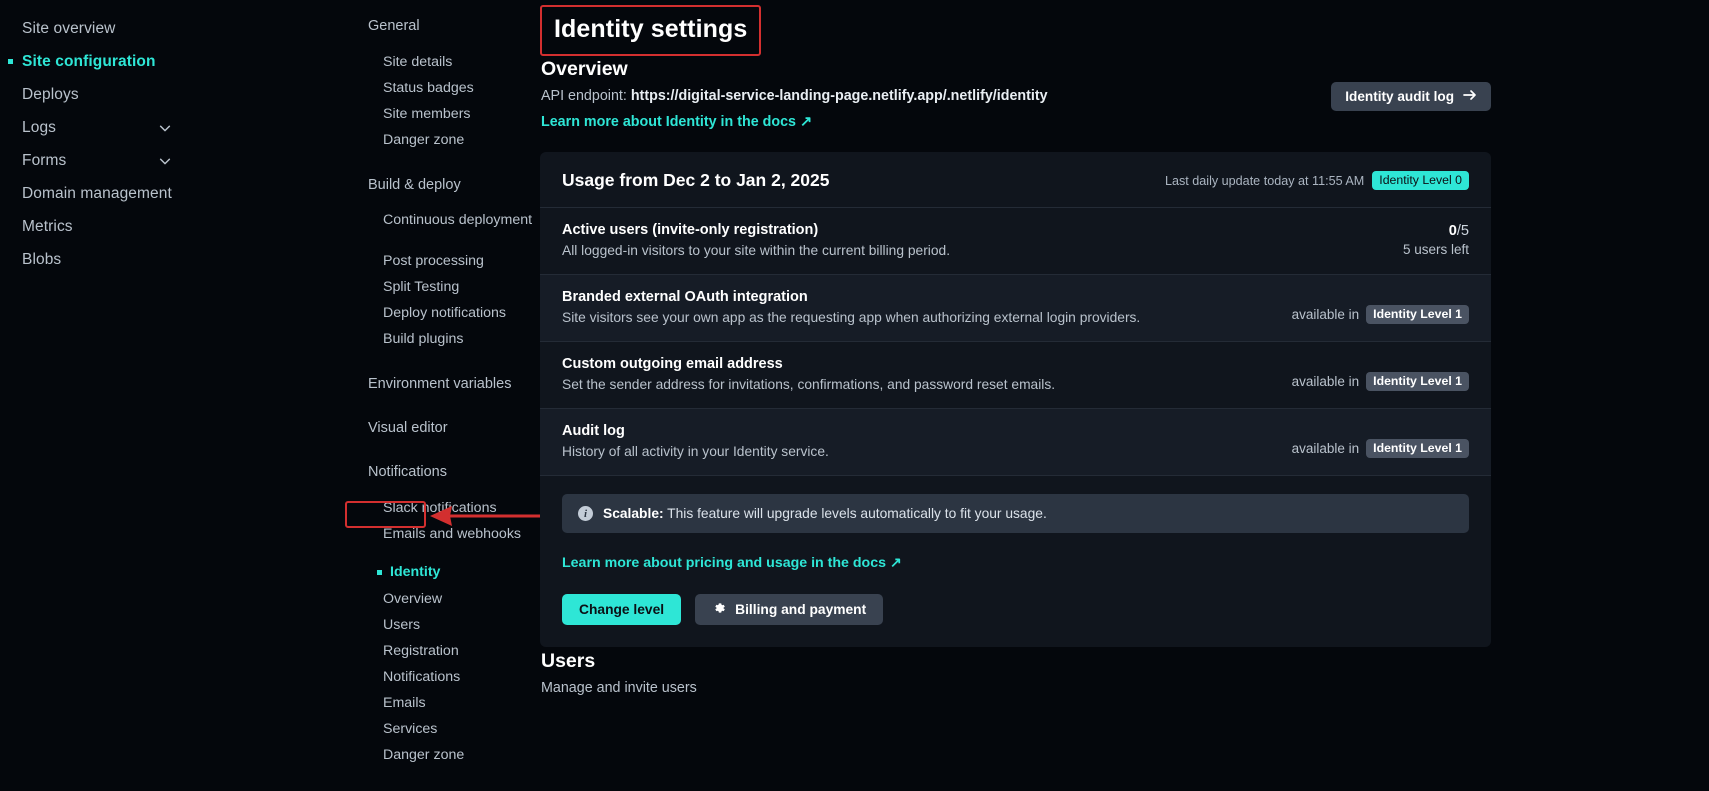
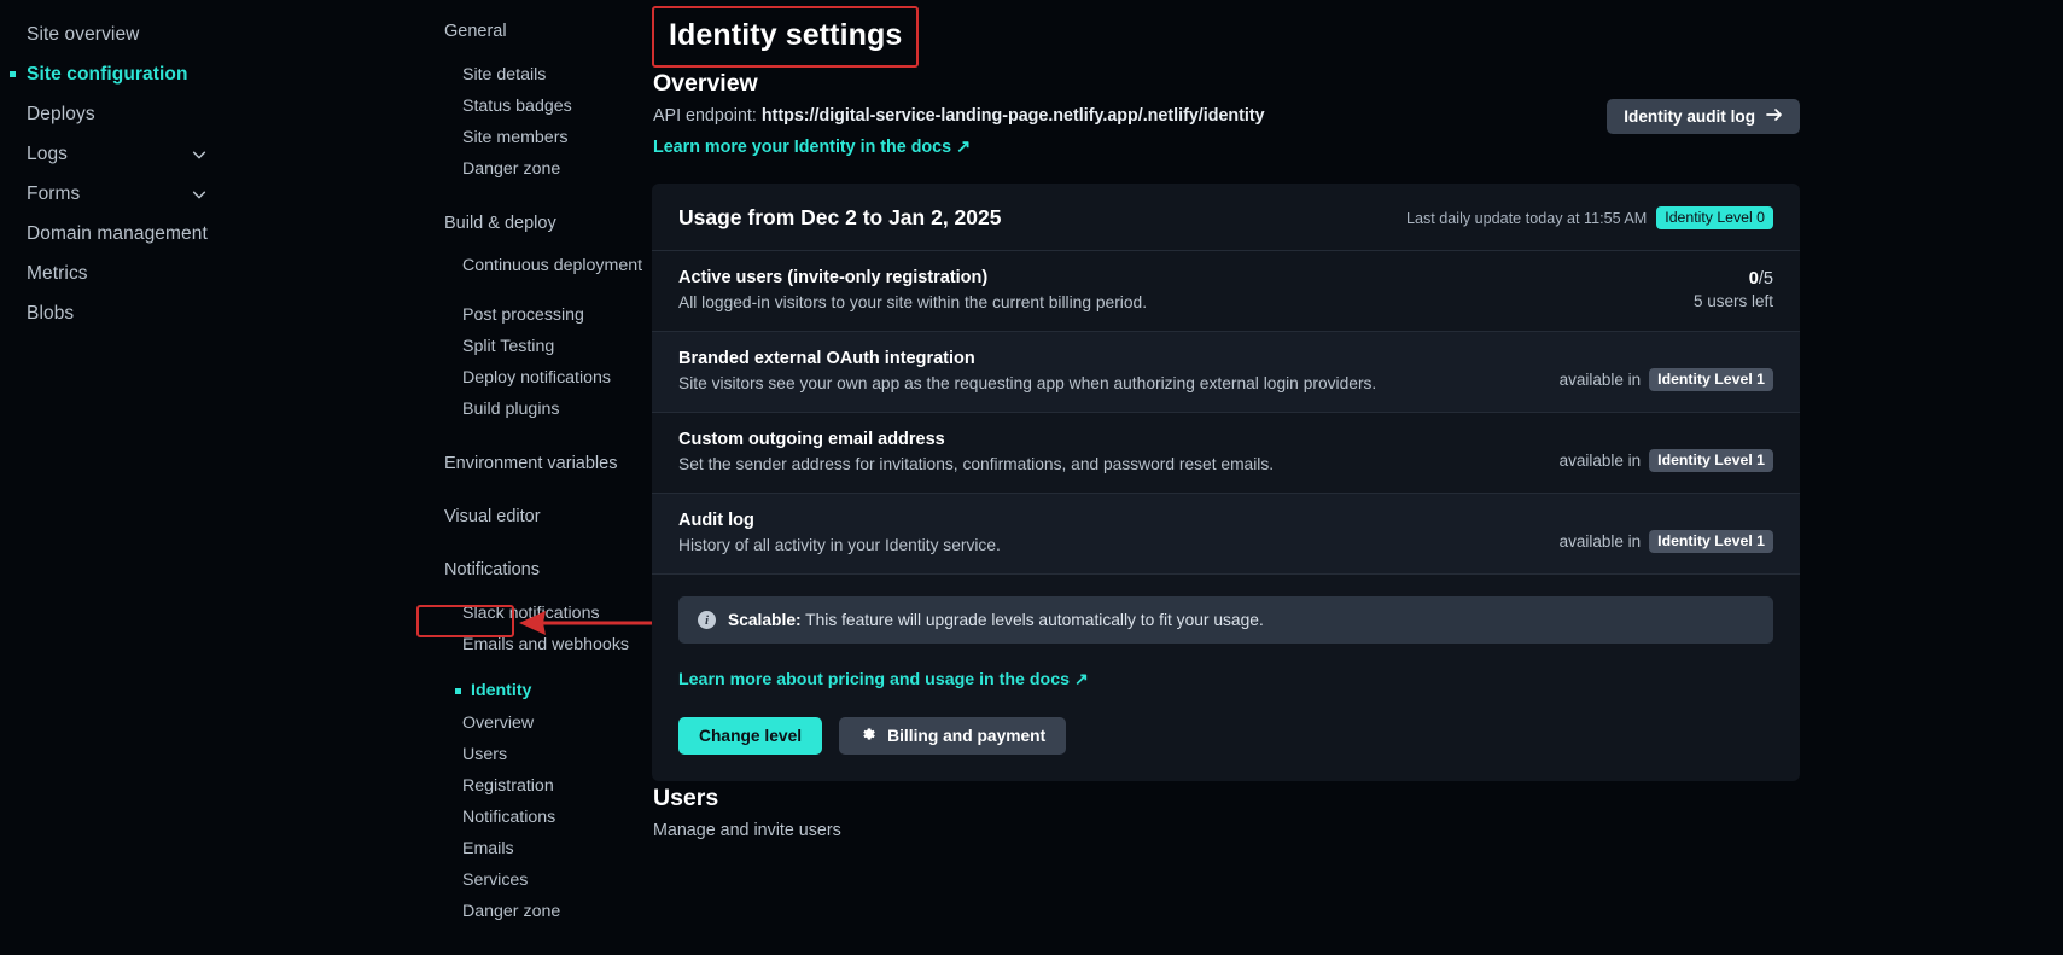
  Site overview
  Site configuration
  Deploys
  Logs
  Forms
  Domain management
  Metrics
  Blobs
  General
  Site details
  Status badges
  Site members
  Danger zone
  Build & deploy
  Continuous deployment
  Post processing
  Split Testing
  Deploy notifications
  Build plugins
  Environment variables
  Visual editor
  Notifications
  Slack notifcations
  Emails and webhooks
  Identity
  Overview
  Users
  Registration
  Notifications
  Emails
  Services
  Danger zone
  Identity settings
  Overview
  API endpoint: https://digital-service-landing-page.netlify.app/.netlify/identity
- Learn more about Identity in the docs ↗
+ Learn more your Identity in the docs ↗
  Identity audit log
  Usage from Dec 2 to Jan 2, 2025
  Last daily update today at 11:55 AM
  Identity Level 0
  Active users (invite-only registration)
  All logged-in visitors to your site within the current billing period.
  0/5
  5 users left
  Branded external OAuth integration
  Site visitors see your own app as the requesting app when authorizing external login providers.
  available in
  Identity Level 1
  Custom outgoing email address
  Set the sender address for invitations, confirmations, and password reset emails.
  available in
  Identity Level 1
  Audit log
  History of all activity in your Identity service.
  available in
  Identity Level 1
  i
  Scalable: This feature will upgrade levels automatically to fit your usage.
  Learn more about pricing and usage in the docs ↗
  Change level
  Billing and payment
  Users
  Manage and invite users
